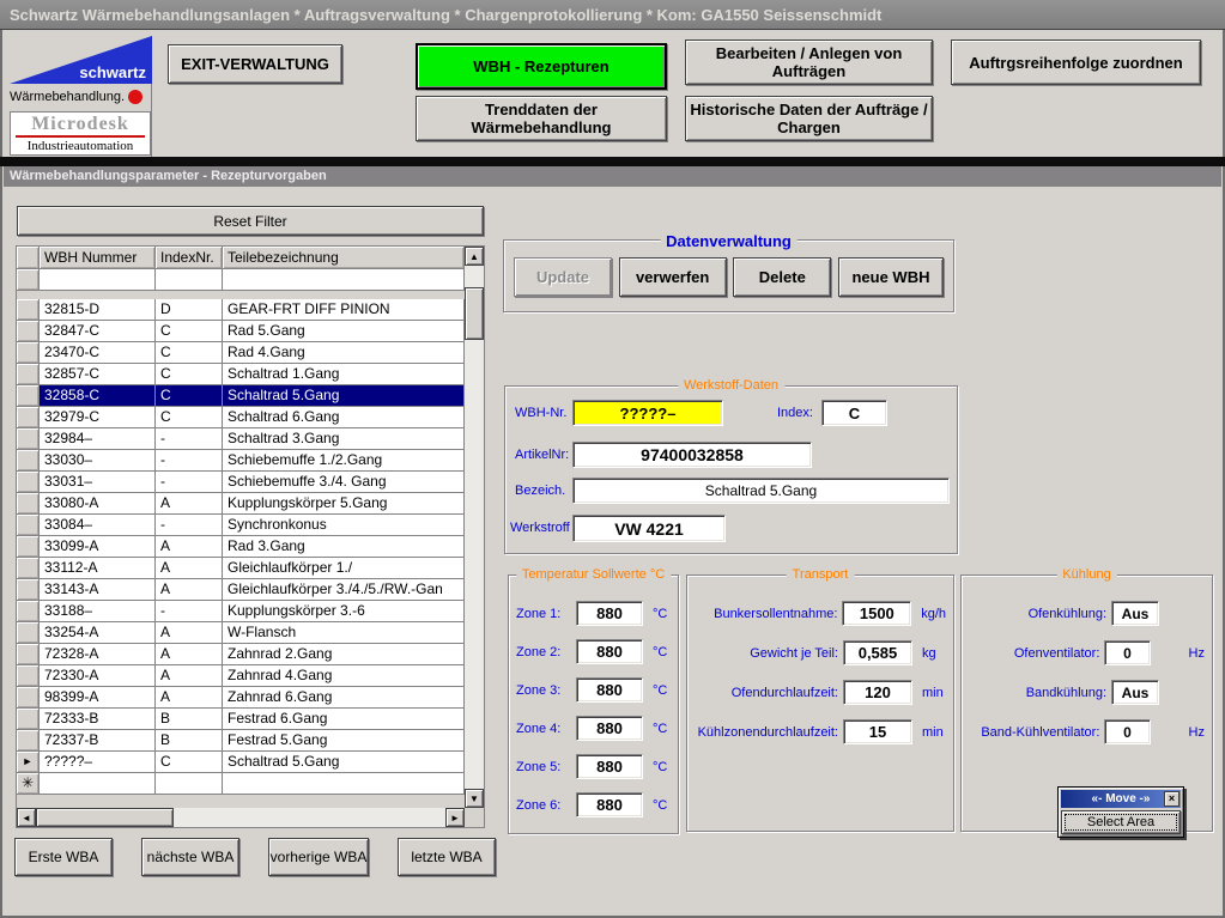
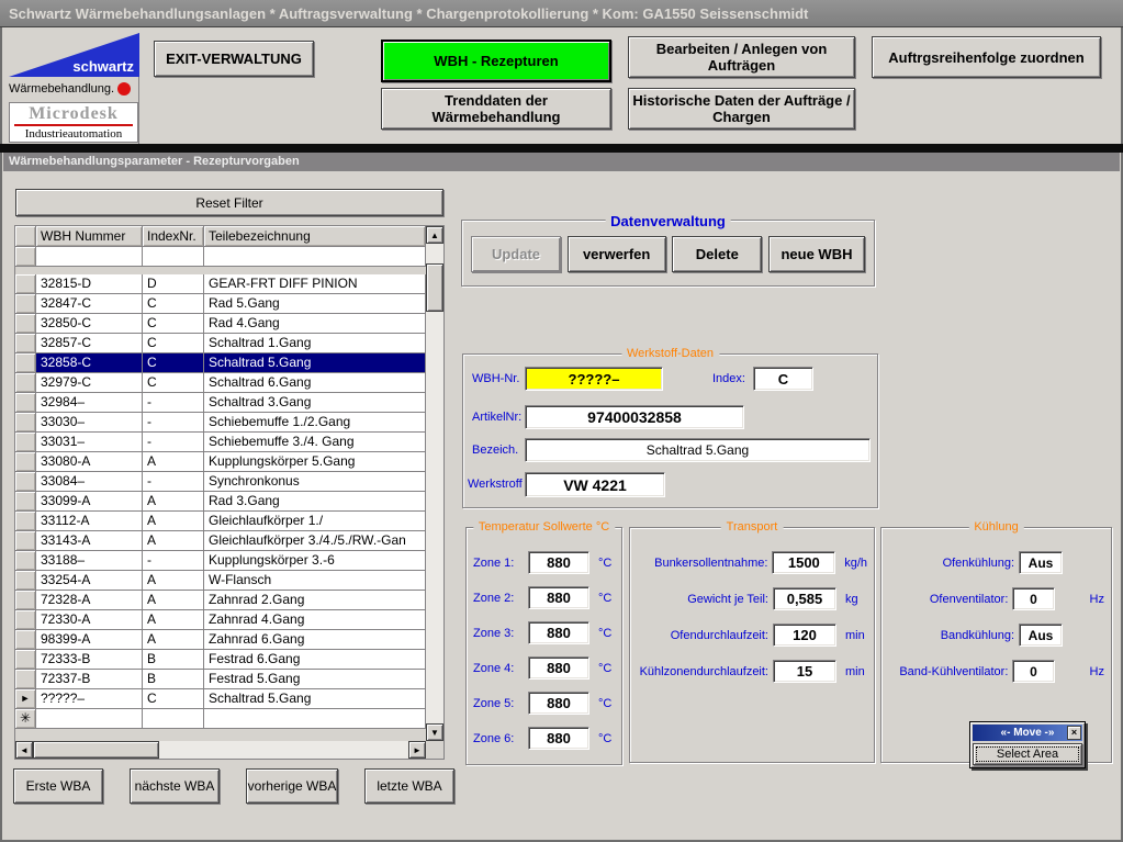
  Schwartz Wärmebehandlungsanlagen * Auftragsverwaltung * Chargenprotokollierung * Kom: GA1550 Seissenschmidt
  schwartz
  Wärmebehandlung.
  Microdesk
  Industrieautomation
  EXIT-VERWALTUNG
  WBH - Rezepturen
  Bearbeiten / Anlegen von Aufträgen
  Auftrgsreihenfolge zuordnen
  Trenddaten der Wärmebehandlung
  Historische Daten der Aufträge / Chargen
  Wärmebehandlungsparameter - Rezepturvorgaben
  Reset Filter
  WBH Nummer
  IndexNr.
  Teilebezeichnung
  32815-D
  D
  GEAR-FRT DIFF PINION
  32847-C
  C
  Rad 5.Gang
- 23470-C
+ 32850-C
  C
  Rad 4.Gang
  32857-C
  C
  Schaltrad 1.Gang
  32858-C
  C
  Schaltrad 5.Gang
  32979-C
  C
  Schaltrad 6.Gang
  32984–
  -
  Schaltrad 3.Gang
  33030–
  -
  Schiebemuffe 1./2.Gang
  33031–
  -
  Schiebemuffe 3./4. Gang
  33080-A
  A
  Kupplungskörper 5.Gang
  33084–
  -
  Synchronkonus
  33099-A
  A
  Rad 3.Gang
  33112-A
  A
  Gleichlaufkörper 1./
  33143-A
  A
  Gleichlaufkörper 3./4./5./RW.-Gan
  33188–
  -
  Kupplungskörper 3.-6
  33254-A
  A
  W-Flansch
  72328-A
  A
  Zahnrad 2.Gang
  72330-A
  A
  Zahnrad 4.Gang
  98399-A
  A
  Zahnrad 6.Gang
  72333-B
  B
  Festrad 6.Gang
  72337-B
  B
  Festrad 5.Gang
  ►
  ?????–
  C
  Schaltrad 5.Gang
  ✳
  ▲
  ▼
  ◄
  ►
  Datenverwaltung
  Update
  verwerfen
  Delete
  neue WBH
  Werkstoff-Daten
  WBH-Nr.
  ?????–
  Index:
  C
  ArtikelNr:
  97400032858
  Bezeich.
  Schaltrad 5.Gang
  Werkstroff
  VW 4221
  Temperatur Sollwerte °C
  Zone 1:
  880
  °C
  Zone 2:
  880
  °C
  Zone 3:
  880
  °C
  Zone 4:
  880
  °C
  Zone 5:
  880
  °C
  Zone 6:
  880
  °C
  Transport
  Bunkersollentnahme:
  1500
  kg/h
  Gewicht je Teil:
  0,585
  kg
  Ofendurchlaufzeit:
  120
  min
  Kühlzonendurchlaufzeit:
  15
  min
  Kühlung
  Ofenkühlung:
  Aus
  Ofenventilator:
  0
  Hz
  Bandkühlung:
  Aus
  Band-Kühlventilator:
  0
  Hz
  Erste WBA
  nächste WBA
  vorherige WBA
  letzte WBA
  «- Move -»
  ×
  Select Area
